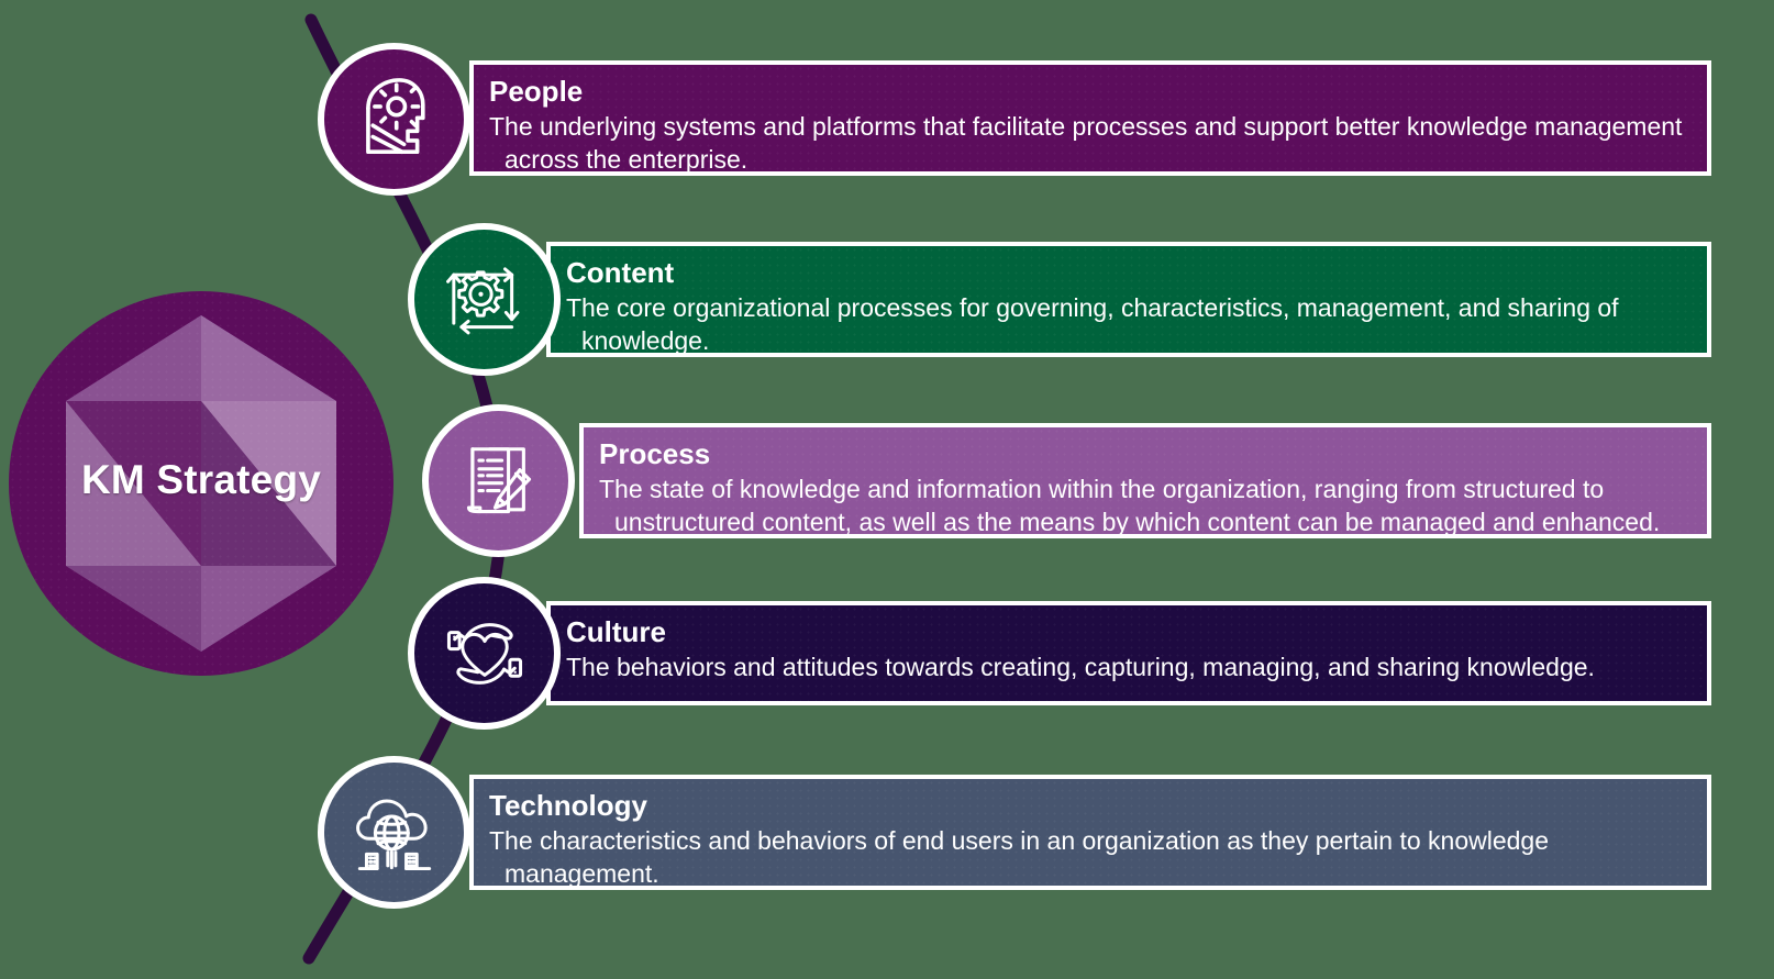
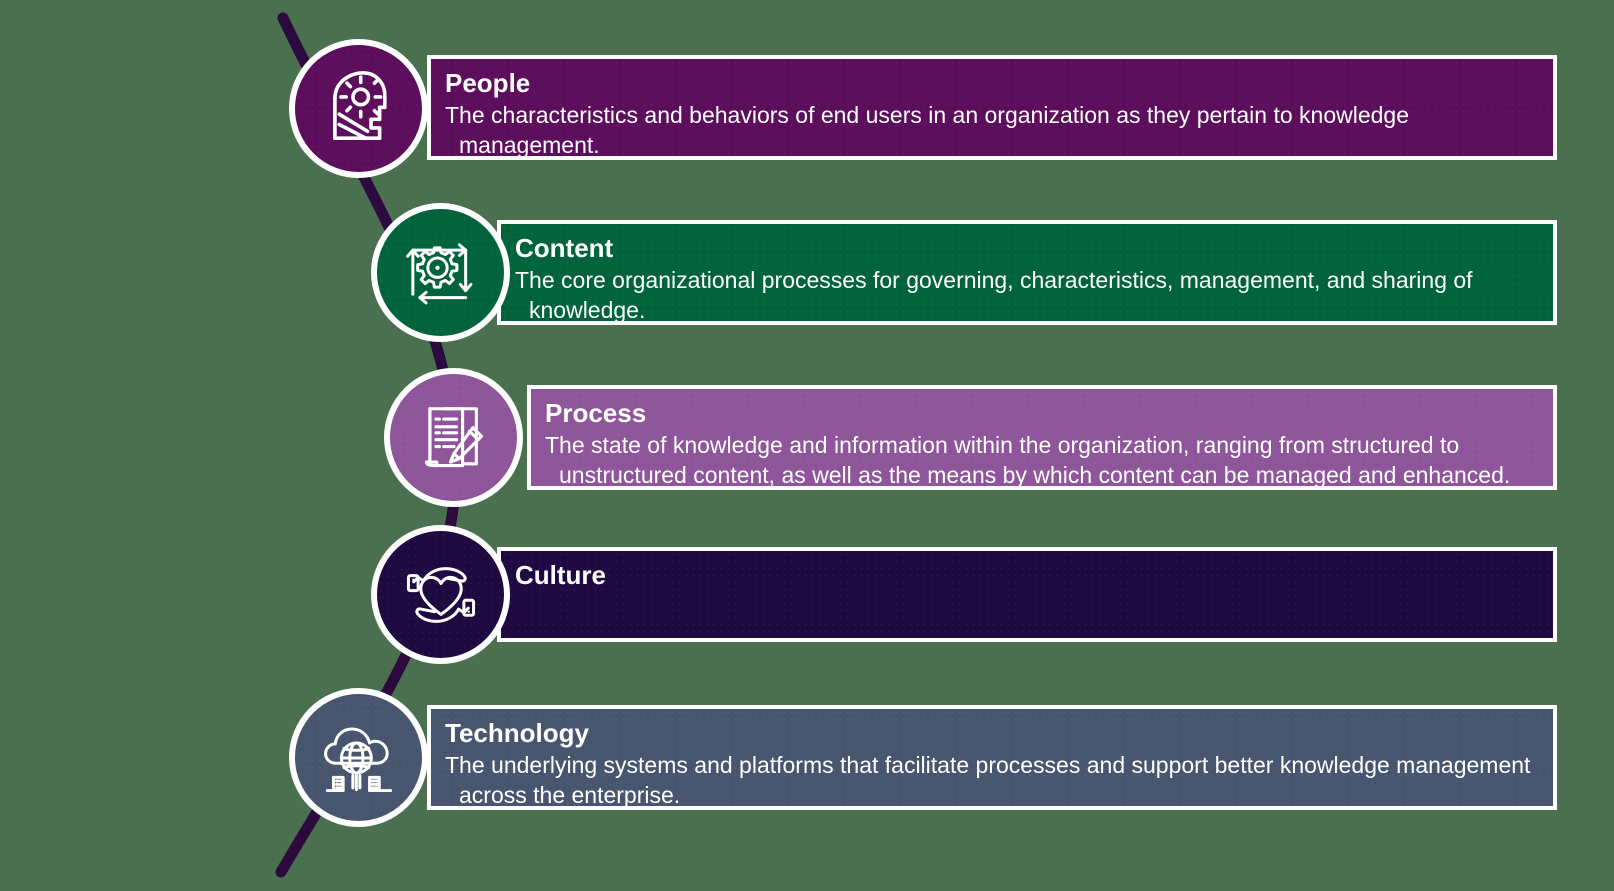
- KM Strategy
  People
- The underlying systems and platforms that facilitate processes and support better knowledge management across the enterprise.
+ The characteristics and behaviors of end users in an organization as they pertain to knowledge management.
  Content
  The core organizational processes for governing, characteristics, management, and sharing of knowledge.
  Process
  The state of knowledge and information within the organization, ranging from structured to unstructured content, as well as the means by which content can be managed and enhanced.
  Culture
- The behaviors and attitudes towards creating, capturing, managing, and sharing knowledge.
  Technology
- The characteristics and behaviors of end users in an organization as they pertain to knowledge management.
+ The underlying systems and platforms that facilitate processes and support better knowledge management across the enterprise.
